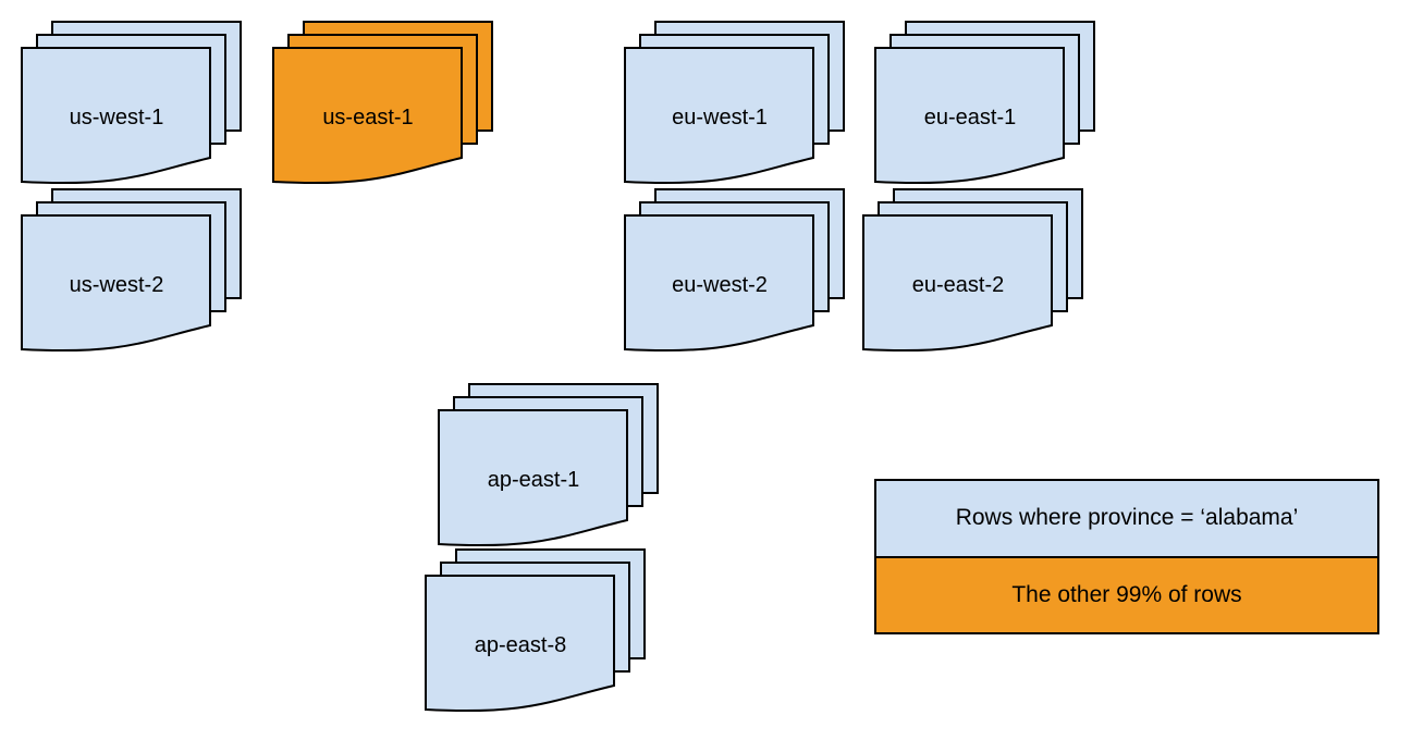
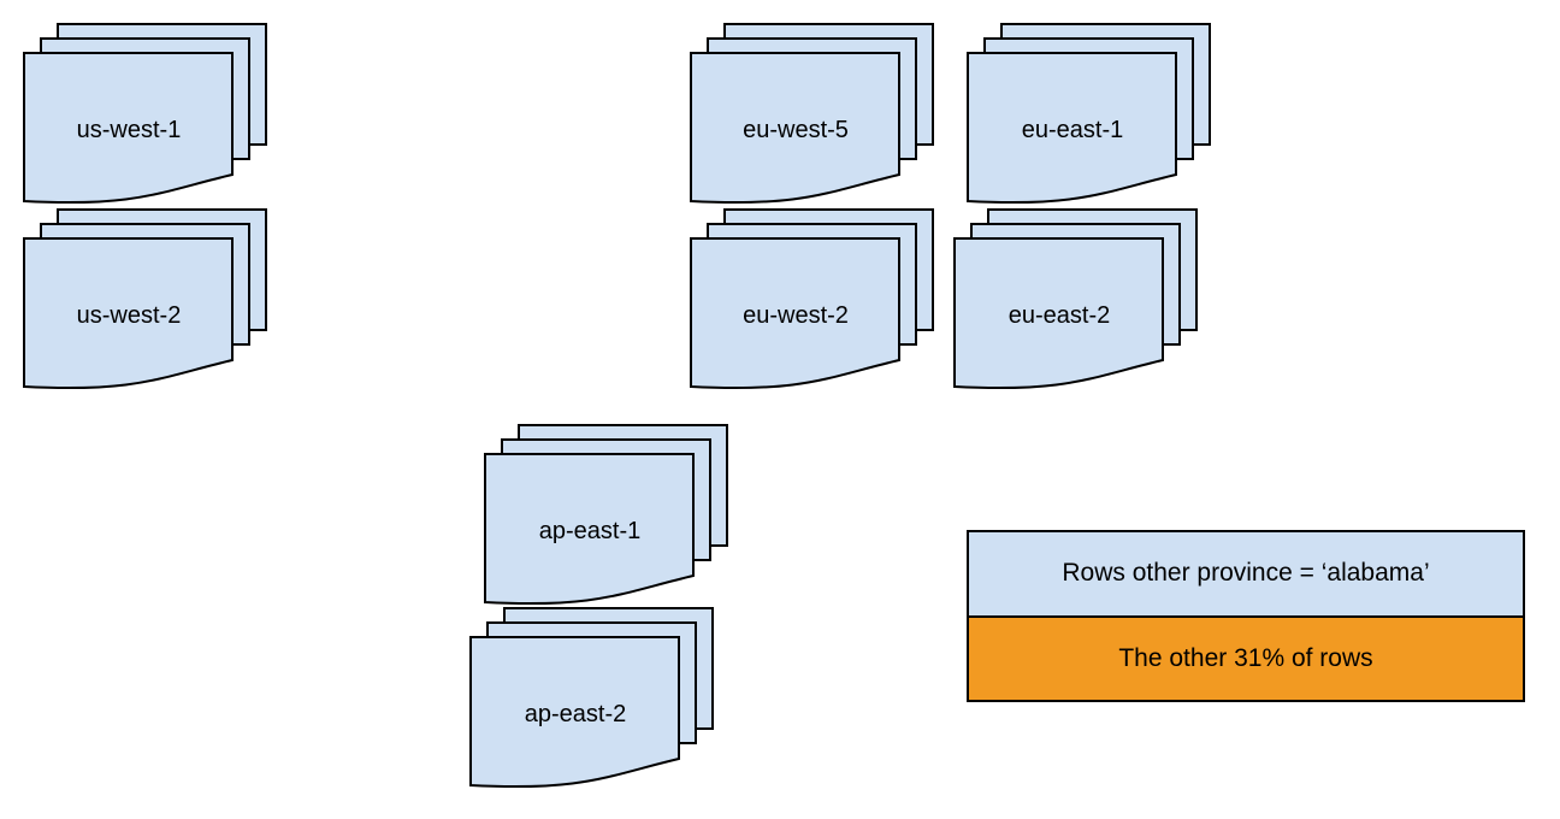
- Rows where province = ‘alabama’
+ Rows other province = ‘alabama’
- The other 99% of rows
+ The other 31% of rows
  us-west-1
- us-east-1
- eu-west-1
+ eu-west-5
  eu-east-1
  us-west-2
  eu-west-2
  eu-east-2
  ap-east-1
- ap-east-8
+ ap-east-2
